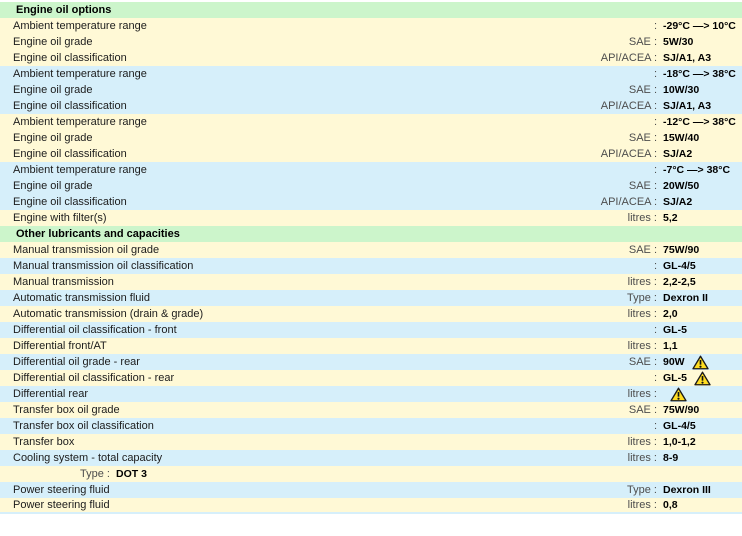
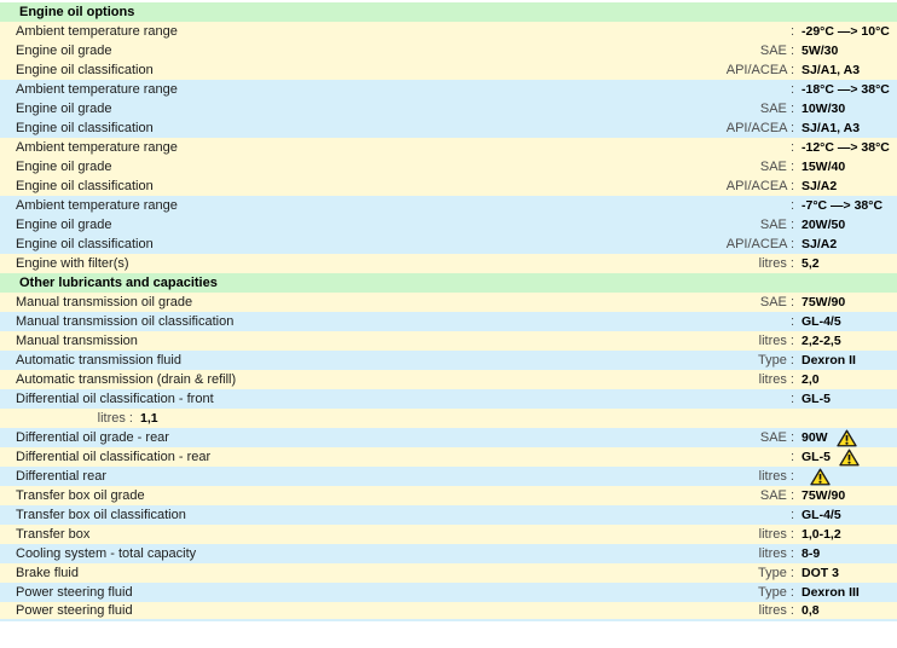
  Engine oil options
  Ambient temperature range
  :
  -29°C —> 10°C
  Engine oil grade
  SAE :
  5W/30
  Engine oil classification
  API/ACEA :
  SJ/A1, A3
  Ambient temperature range
  :
  -18°C —> 38°C
  Engine oil grade
  SAE :
  10W/30
  Engine oil classification
  API/ACEA :
  SJ/A1, A3
  Ambient temperature range
  :
  -12°C —> 38°C
  Engine oil grade
  SAE :
  15W/40
  Engine oil classification
  API/ACEA :
  SJ/A2
  Ambient temperature range
  :
  -7°C —> 38°C
  Engine oil grade
  SAE :
  20W/50
  Engine oil classification
  API/ACEA :
  SJ/A2
  Engine with filter(s)
  litres :
  5,2
  Other lubricants and capacities
  Manual transmission oil grade
  SAE :
  75W/90
  Manual transmission oil classification
  :
  GL-4/5
  Manual transmission
  litres :
  2,2-2,5
  Automatic transmission fluid
  Type :
  Dexron II
- Automatic transmission (drain & grade)
+ Automatic transmission (drain & refill)
  litres :
  2,0
  Differential oil classification - front
  :
  GL-5
- Differential front/AT
  litres :
  1,1
  Differential oil grade - rear
  SAE :
  90W
  Differential oil classification - rear
  :
  GL-5
  Differential rear
  litres :
  Transfer box oil grade
  SAE :
  75W/90
  Transfer box oil classification
  :
  GL-4/5
  Transfer box
  litres :
  1,0-1,2
  Cooling system - total capacity
  litres :
  8-9
+ Brake fluid
  Type :
  DOT 3
  Power steering fluid
  Type :
  Dexron III
  Power steering fluid
  litres :
  0,8
